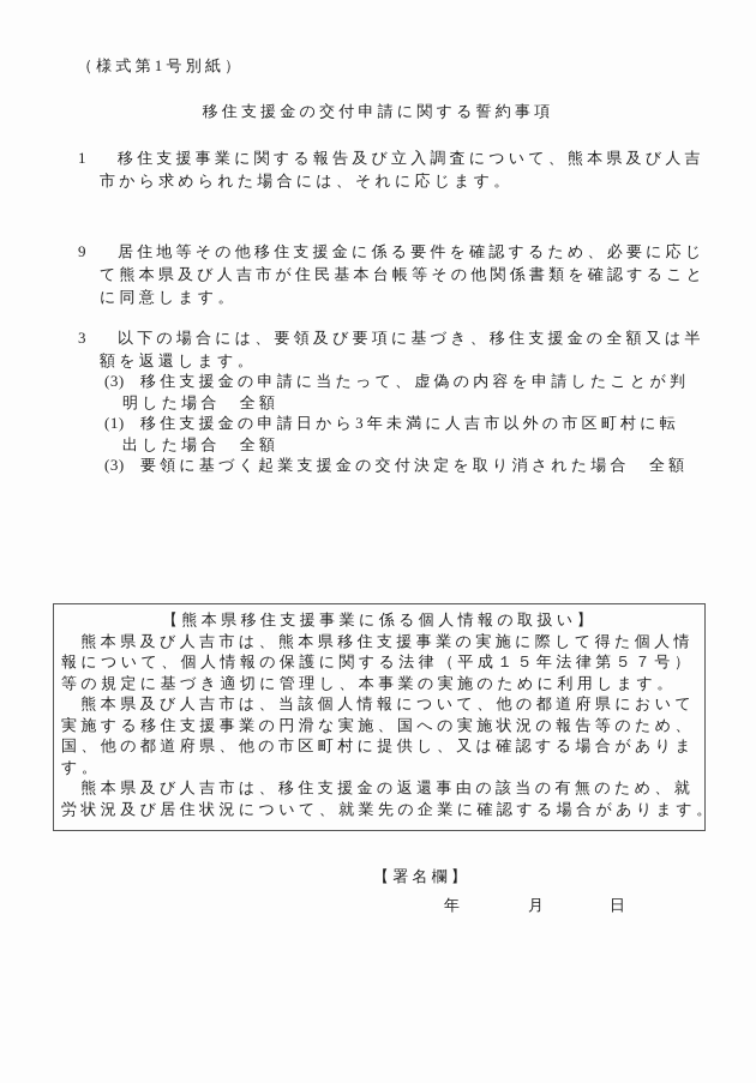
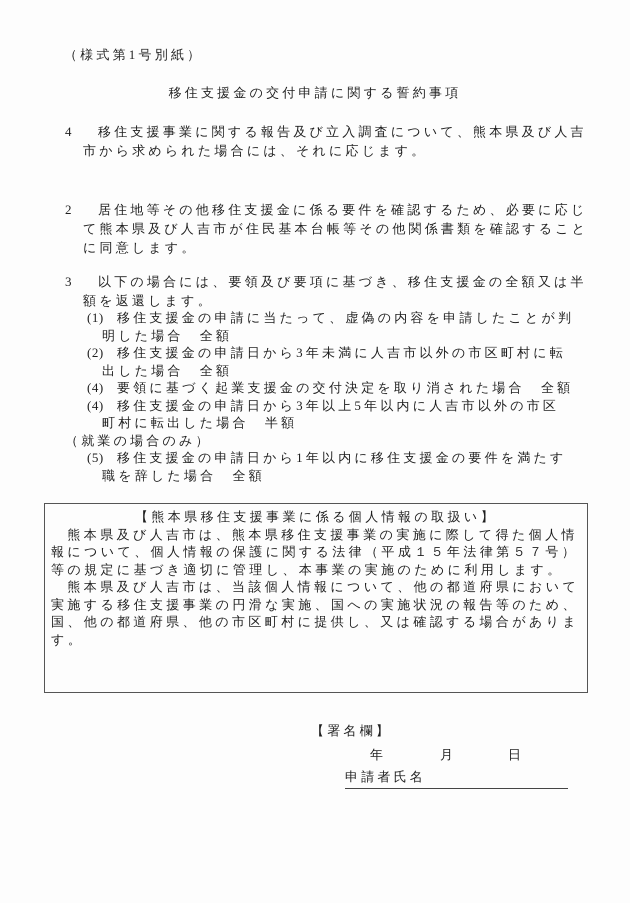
  （様式第1号別紙）
  移住支援金の交付申請に関する誓約事項
- 1 移住支援事業に関する報告及び立入調査について、熊本県及び人吉
+ 4 移住支援事業に関する報告及び立入調査について、熊本県及び人吉
  市から求められた場合には、それに応じます。
- 9 居住地等その他移住支援金に係る要件を確認するため、必要に応じ
+ 2 居住地等その他移住支援金に係る要件を確認するため、必要に応じ
  て熊本県及び人吉市が住民基本台帳等その他関係書類を確認すること
  に同意します。
  3 以下の場合には、要領及び要項に基づき、移住支援金の全額又は半
  額を返還します。
- (3) 移住支援金の申請に当たって、虚偽の内容を申請したことが判
+ (1) 移住支援金の申請に当たって、虚偽の内容を申請したことが判
  明した場合 全額
- (1) 移住支援金の申請日から3年未満に人吉市以外の市区町村に転
+ (2) 移住支援金の申請日から3年未満に人吉市以外の市区町村に転
  出した場合 全額
- (3) 要領に基づく起業支援金の交付決定を取り消された場合 全額
+ (4) 要領に基づく起業支援金の交付決定を取り消された場合 全額
+ (4) 移住支援金の申請日から3年以上5年以内に人吉市以外の市区
+ 町村に転出した場合 半額
+ （就業の場合のみ）
+ (5) 移住支援金の申請日から1年以内に移住支援金の要件を満たす
+ 職を辞した場合 全額
  【熊本県移住支援事業に係る個人情報の取扱い】
  熊本県及び人吉市は、熊本県移住支援事業の実施に際して得た個人情
  報について、個人情報の保護に関する法律（平成１５年法律第５７号）
  等の規定に基づき適切に管理し、本事業の実施のために利用します。
  熊本県及び人吉市は、当該個人情報について、他の都道府県において
  実施する移住支援事業の円滑な実施、国への実施状況の報告等のため、
  国、他の都道府県、他の市区町村に提供し、又は確認する場合がありま
  す。
- 熊本県及び人吉市は、移住支援金の返還事由の該当の有無のため、就
- 労状況及び居住状況について、就業先の企業に確認する場合があります。
  【署名欄】
  年
  月
  日
+ 申請者氏名
